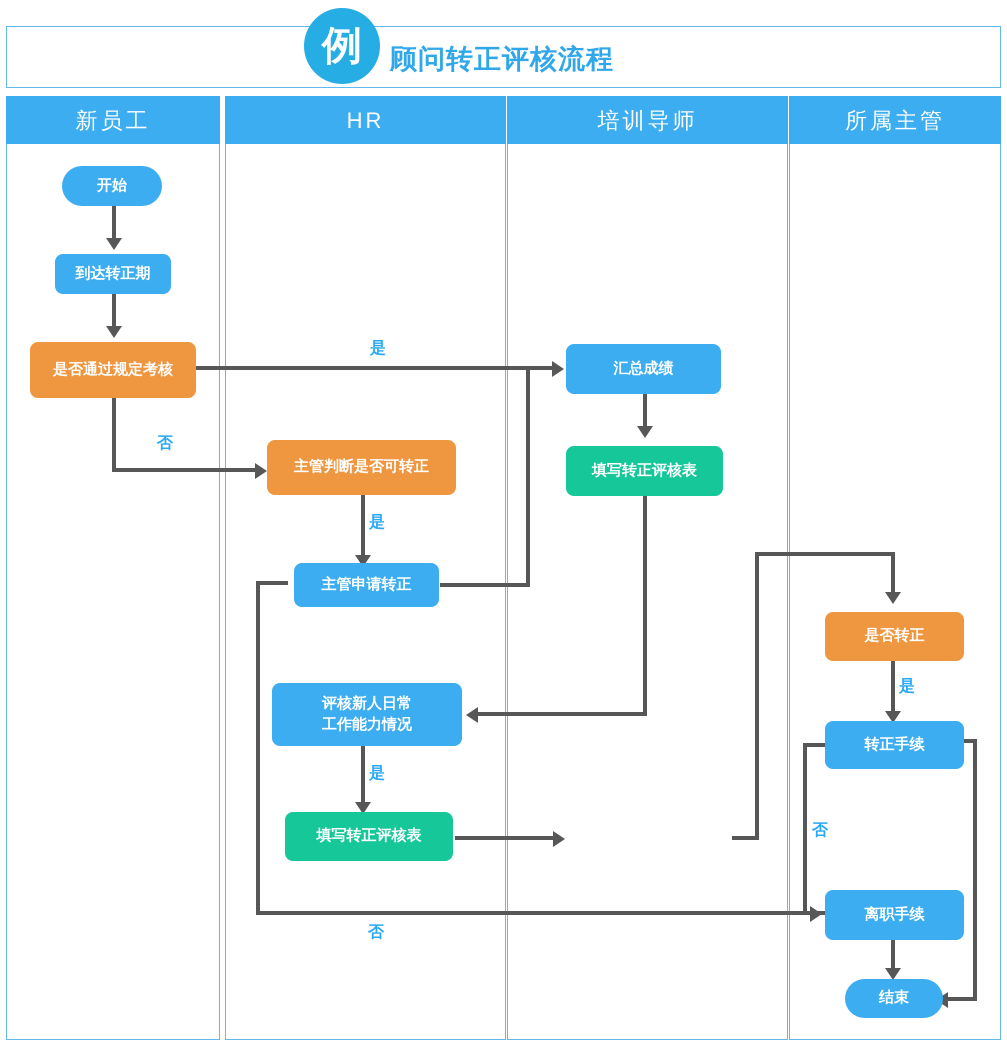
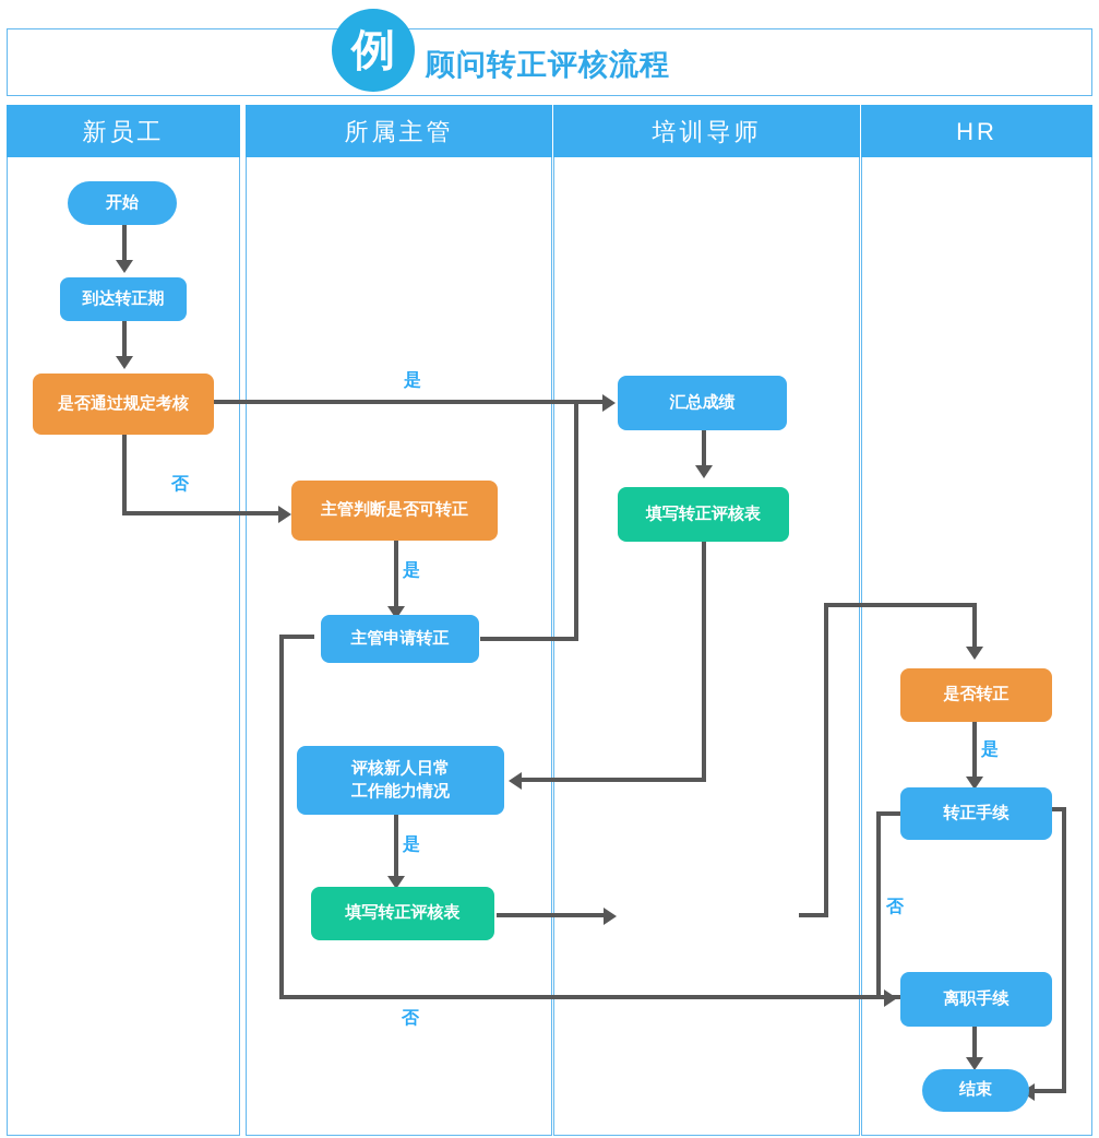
  例
  顾问转正评核流程
  新员工
- HR
+ 所属主管
  培训导师
- 所属主管
+ HR
  是
  否
  是
  是
  是
  否
  否
  开始
  到达转正期
  是否通过规定考核
  主管判断是否可转正
  主管申请转正
  评核新人日常
  工作能力情况
  填写转正评核表
  汇总成绩
  填写转正评核表
  是否转正
  转正手续
  离职手续
  结束
